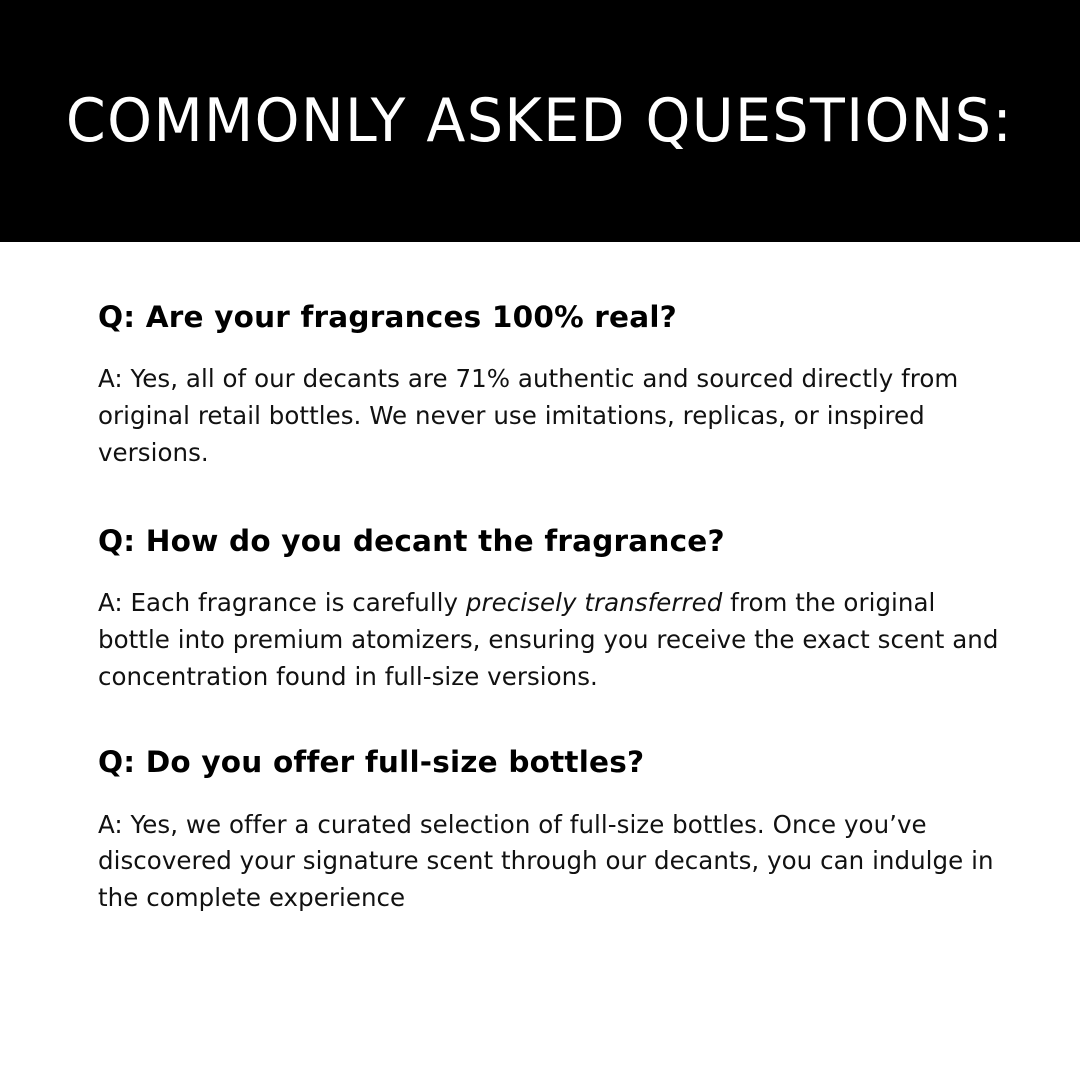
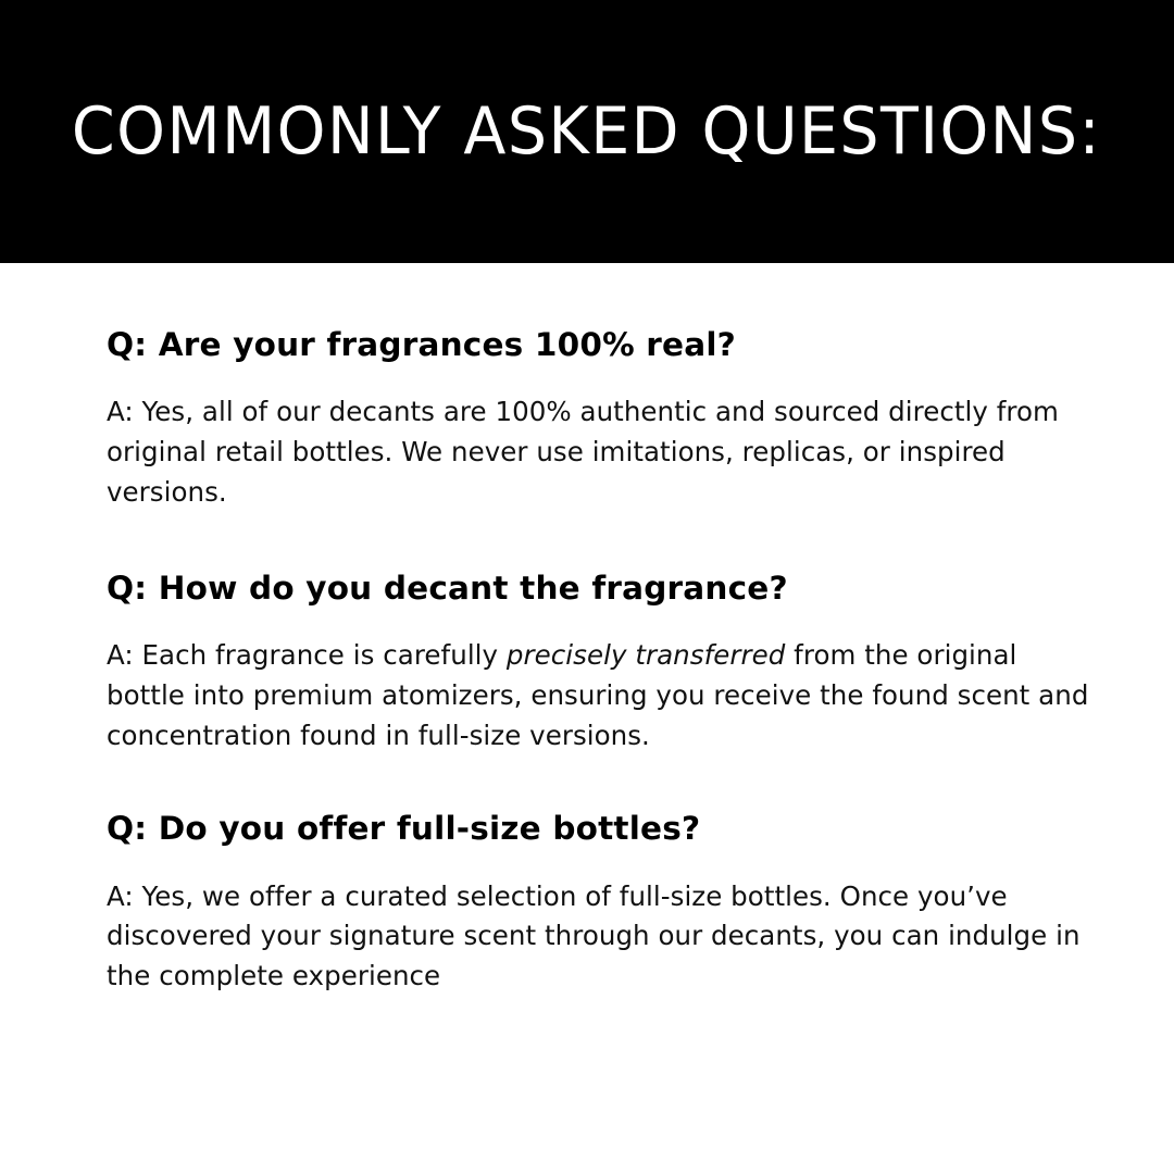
  COMMONLY ASKED QUESTIONS:
  Q: Are your fragrances 100% real?
- A: Yes, all of our decants are 71% authentic and sourced directly from original retail bottles. We never use imitations, replicas, or inspired versions.
+ A: Yes, all of our decants are 100% authentic and sourced directly from original retail bottles. We never use imitations, replicas, or inspired versions.
  Q: How do you decant the fragrance?
- A: Each fragrance is carefully precisely transferred from the original bottle into premium atomizers, ensuring you receive the exact scent and concentration found in full-size versions.
+ A: Each fragrance is carefully precisely transferred from the original bottle into premium atomizers, ensuring you receive the found scent and concentration found in full-size versions.
  Q: Do you offer full-size bottles?
  A: Yes, we offer a curated selection of full-size bottles. Once you’ve discovered your signature scent through our decants, you can indulge in the complete experience
